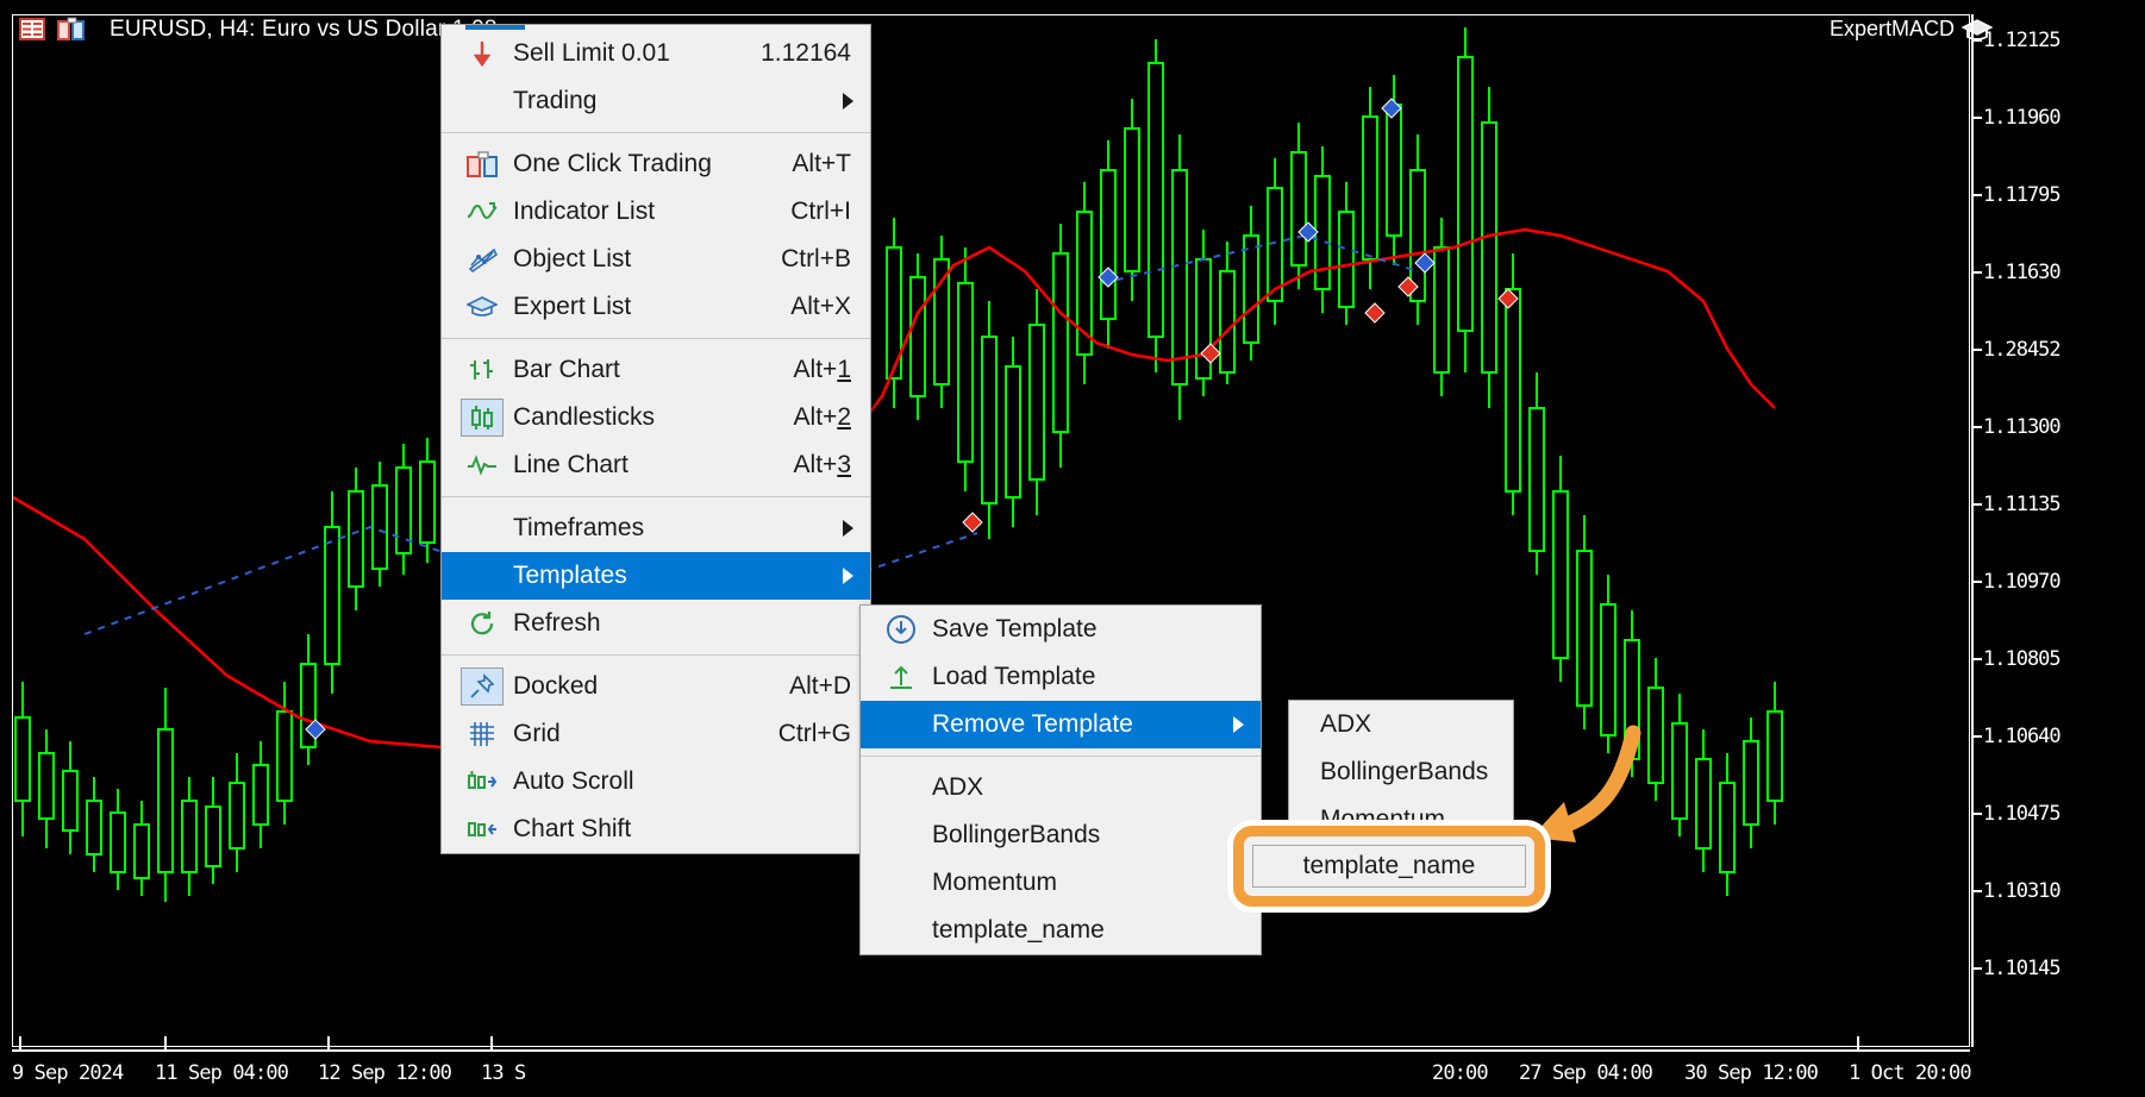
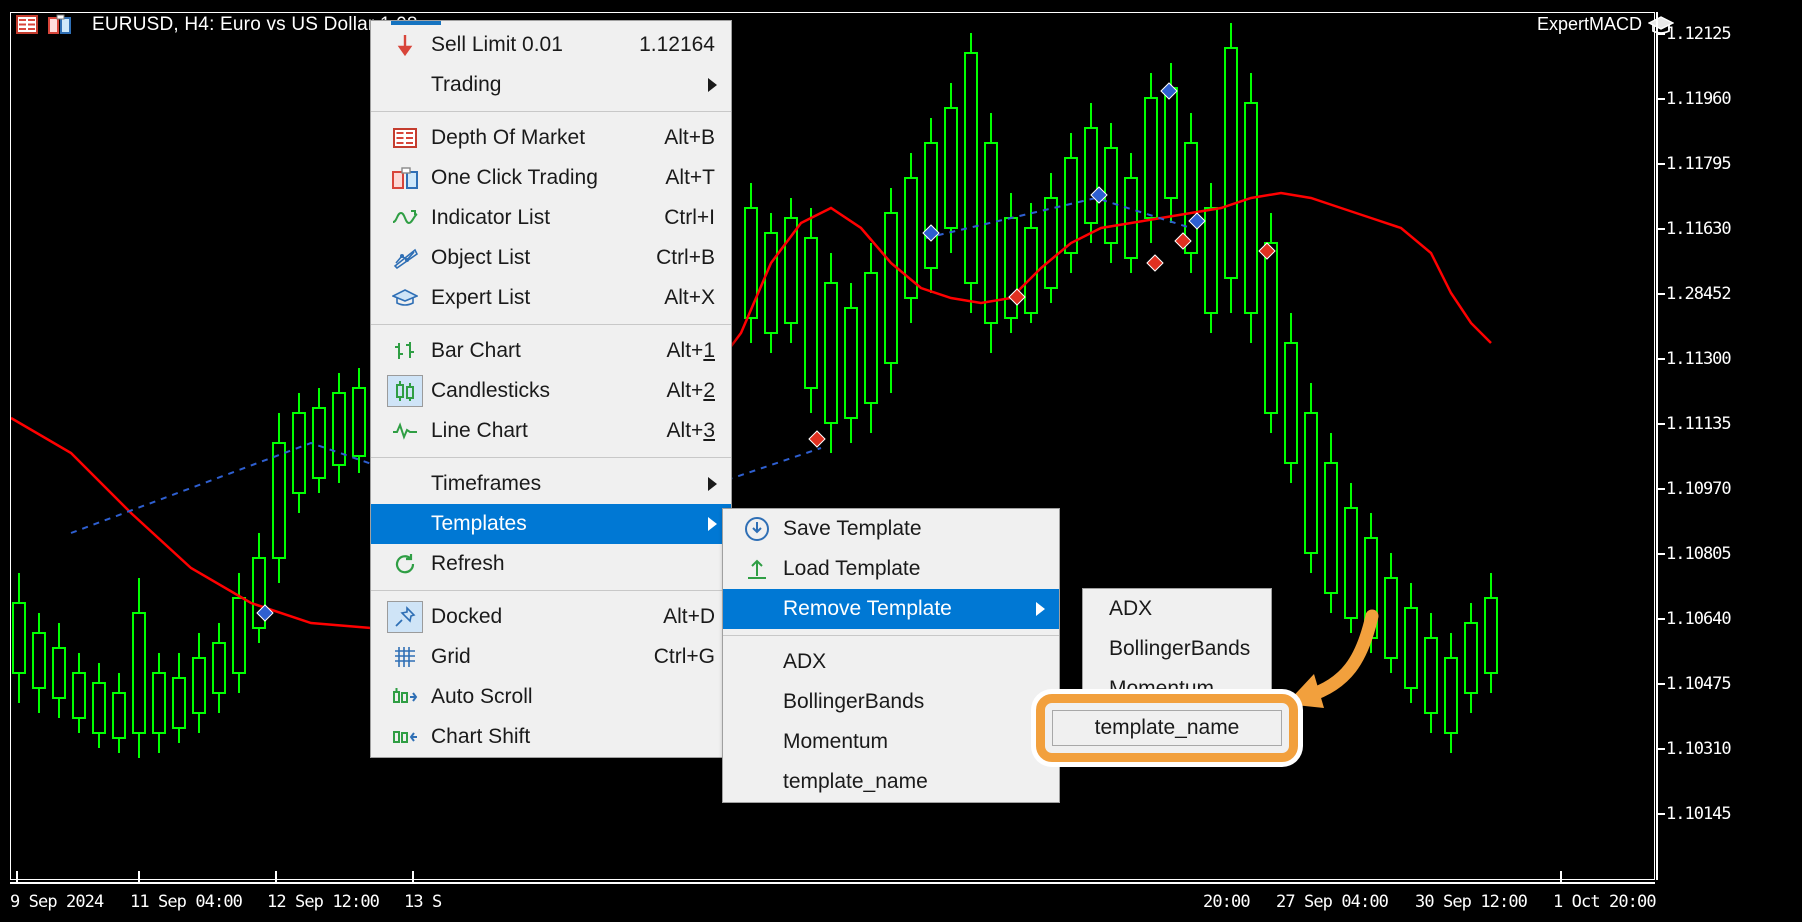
  EURUSD, H4: Euro vs US Dolla
  ExpertMACD
  1.12125
  1.11960
  1.11795
  1.11630
  1.28452
  1.11300
  1.11135
  1.10970
  1.10805
  1.10640
  1.10475
  1.10310
  1.10145
  9 Sep 2024
  11 Sep 04:00
  12 Sep 12:00
  13 S
  20:00
  27 Sep 04:00
  30 Sep 12:00
  1 Oct 20:00
  Sell Limit 0.01
  1.12164
  Trading
+ Depth Of Market
+ Alt+B
  One Click Trading
  Alt+T
  Indicator List
  Ctrl+I
  Object List
  Ctrl+B
  Expert List
  Alt+X
  Bar Chart
  Alt+1
  Candlesticks
  Alt+2
  Line Chart
  Alt+3
  Timeframes
  Templates
  Refresh
  Docked
  Alt+D
  Grid
  Ctrl+G
  Auto Scroll
  Chart Shift
  Save Template
  Load Template
  Remove Template
  ADX
  BollingerBands
  Momentum
  template_name
  ADX
  BollingerBands
  Momentum
  template_name
